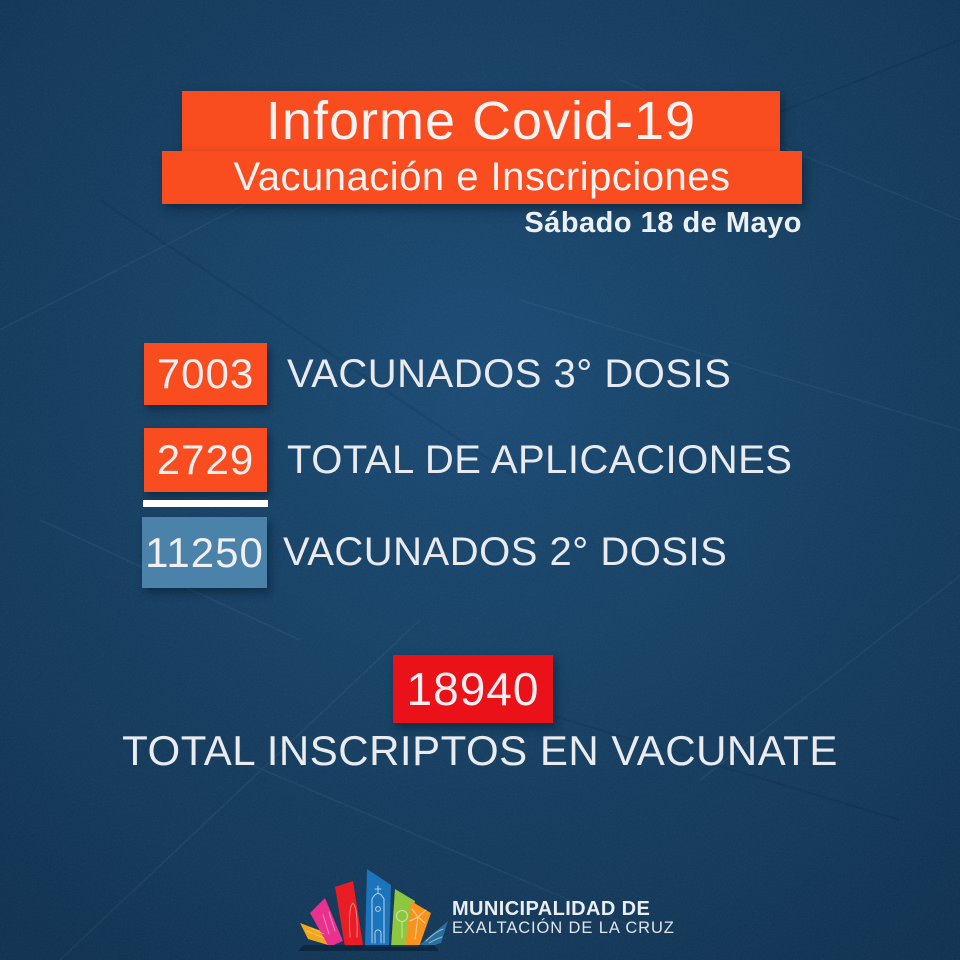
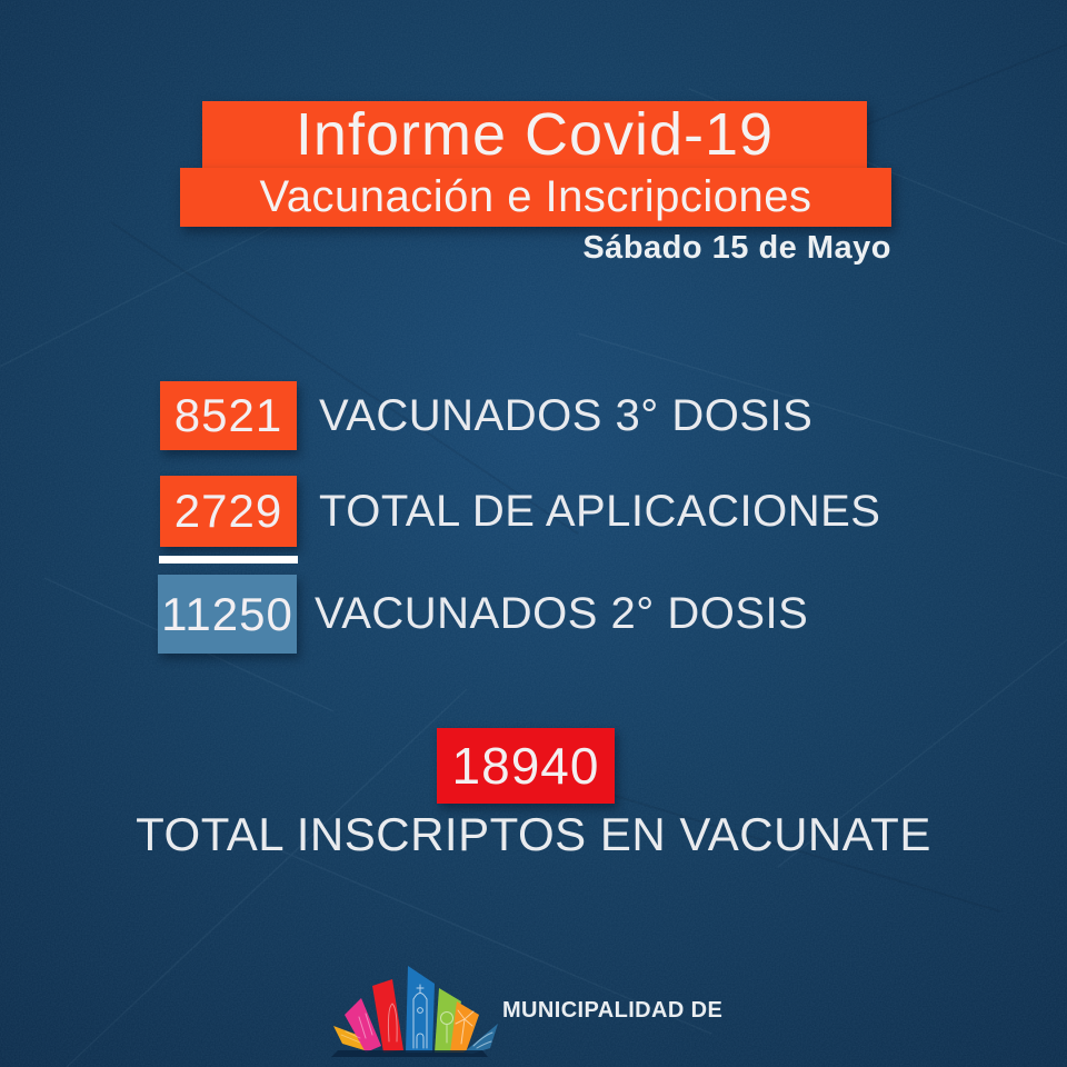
  Informe Covid-19
  Vacunación e Inscripciones
- Sábado 18 de Mayo
+ Sábado 15 de Mayo
- 7003
+ 8521
  VACUNADOS 3° DOSIS
  2729
  TOTAL DE APLICACIONES
  11250
  VACUNADOS 2° DOSIS
  18940
  TOTAL INSCRIPTOS EN VACUNATE
  MUNICIPALIDAD DE
- EXALTACIÓN DE LA CRUZ
